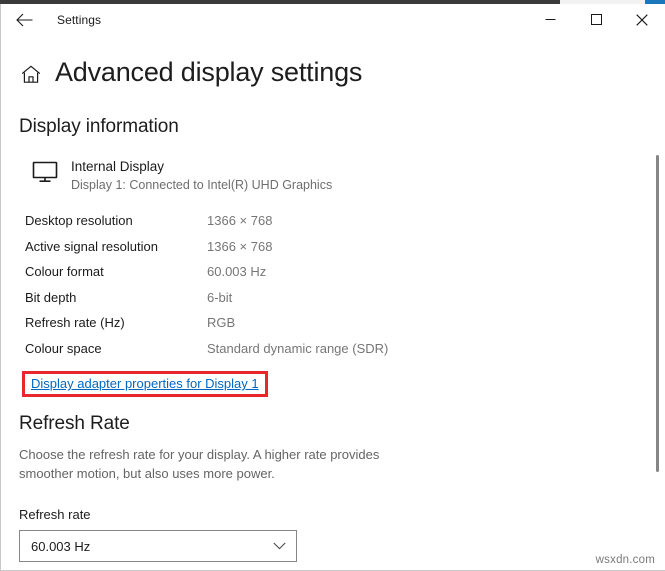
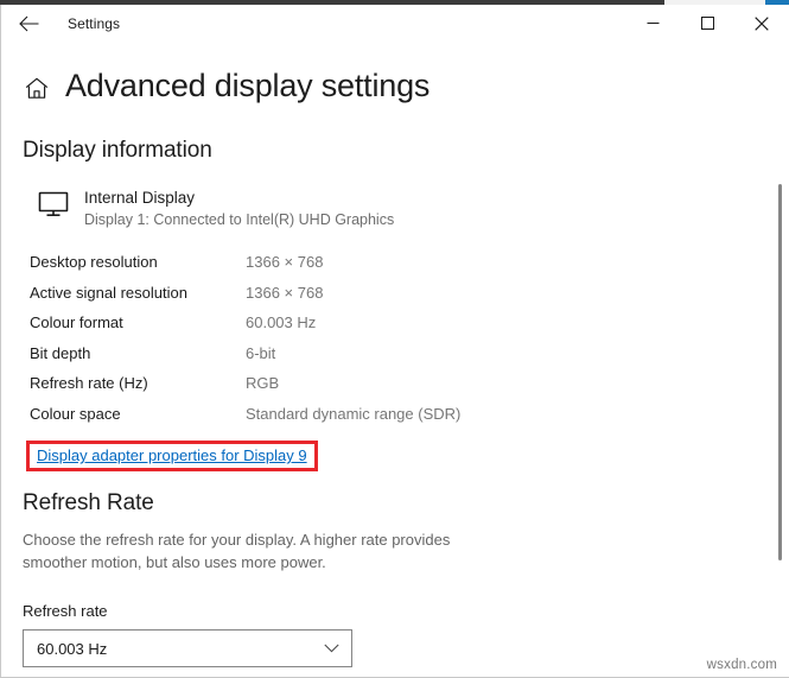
  Settings
  Advanced display settings
  Display information
  Internal Display
  Display 1: Connected to Intel(R) UHD Graphics
  Desktop resolution	1366 × 768
  Active signal resolution	1366 × 768
  Colour format	60.003 Hz
  Bit depth	6-bit
  Refresh rate (Hz)	RGB
  Colour space	Standard dynamic range (SDR)
- Display adapter properties for Display 1
+ Display adapter properties for Display 9
  Refresh Rate
  Choose the refresh rate for your display. A higher rate provides smoother motion, but also uses more power.
  Refresh rate
  60.003 Hz
  wsxdn.com
